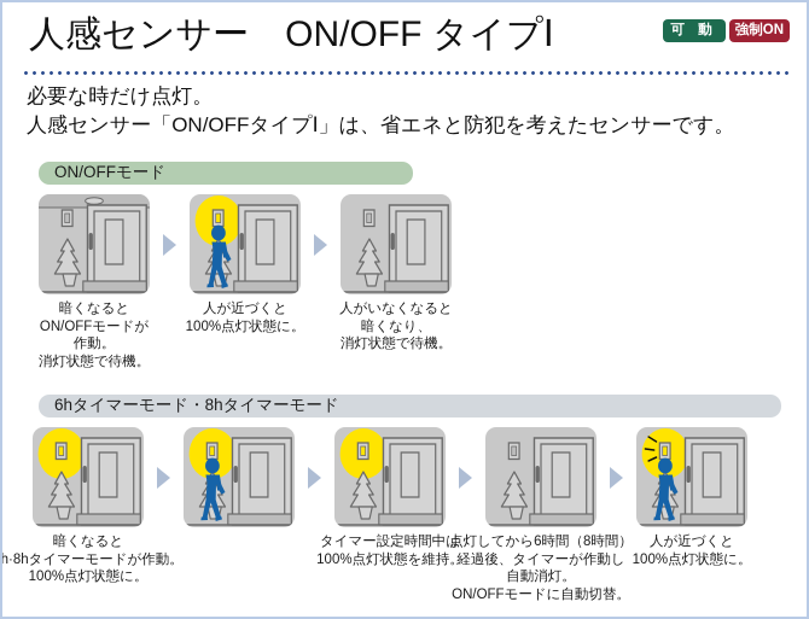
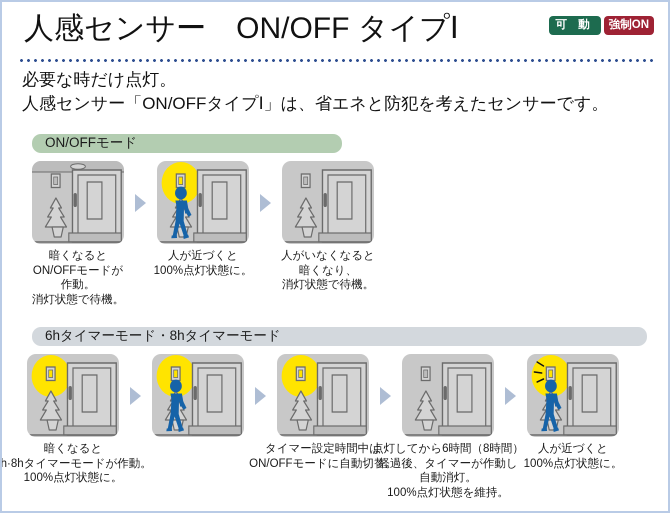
  人感センサー ON/OFF タイプⅠ
  可 動
  強制ON
  必要な時だけ点灯。
  人感センサー「ON/OFFタイプⅠ」は、省エネと防犯を考えたセンサーです。
  ON/OFFモード
  暗くなると
  ON/OFFモードが
  作動。
  消灯状態で待機。
  人が近づくと
  100%点灯状態に。
  人がいなくなると
  暗くなり、
  消灯状態で待機。
  6hタイマーモード・8hタイマーモード
  暗くなると
  h·8hタイマーモードが作動。
  100%点灯状態に。
  タイマー設定時間中は
- 100%点灯状態を維持。
+ ON/OFFモードに自動切替。
  点灯してから6時間（8時間）
  経過後、タイマーが作動し
  自動消灯。
- ON/OFFモードに自動切替。
+ 100%点灯状態を維持。
  人が近づくと
  100%点灯状態に。
